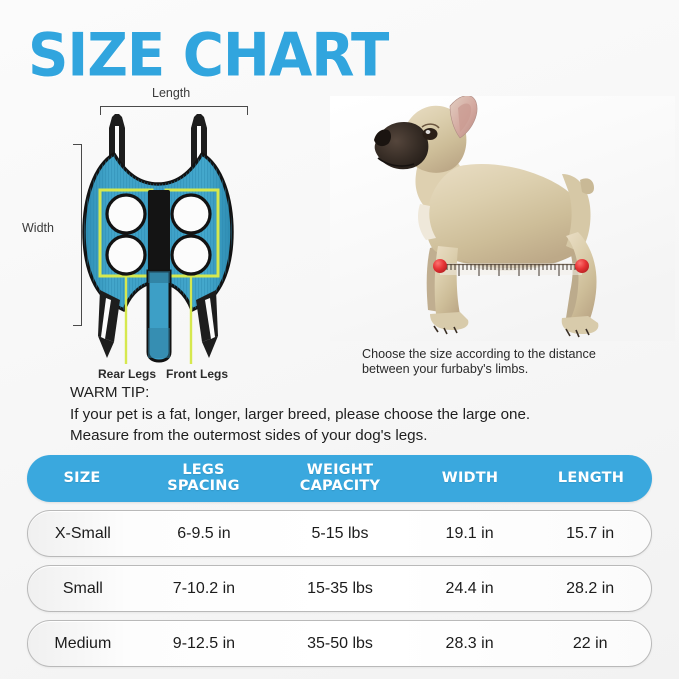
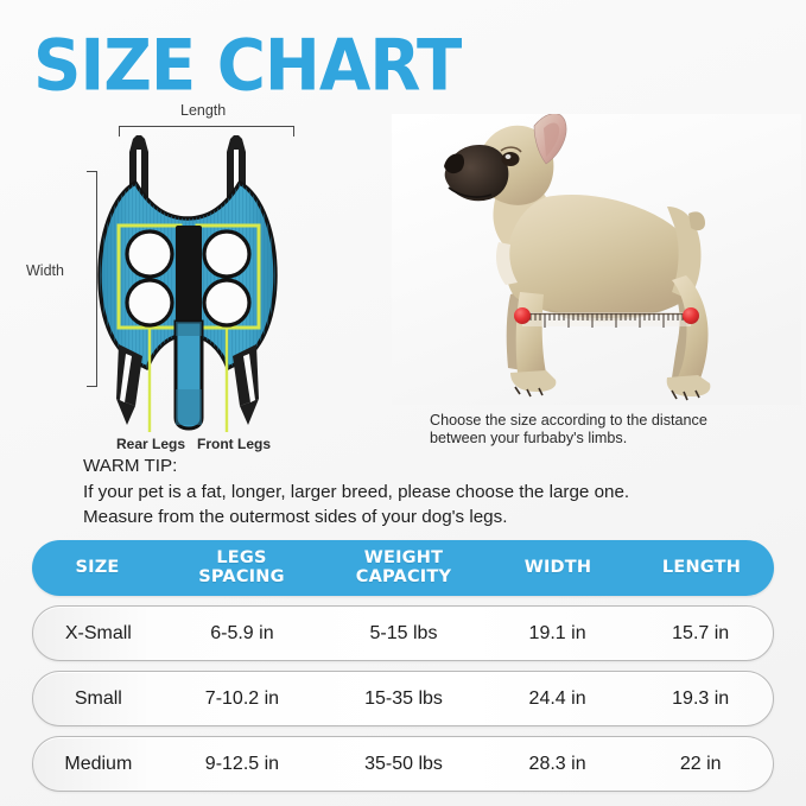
  SIZE CHART
  Length
  Width
  Rear Legs
  Front Legs
  Choose the size according to the distance
  between your furbaby's limbs.
  WARM TIP:
  If your pet is a fat, longer, larger breed, please choose the large one.
  Measure from the outermost sides of your dog's legs.
  SIZE
  LEGS
  SPACING
  WEIGHT
  CAPACITY
  WIDTH
  LENGTH
  X-Small
- 6-9.5 in
+ 6-5.9 in
  5-15 lbs
  19.1 in
  15.7 in
  Small
  7-10.2 in
  15-35 lbs
  24.4 in
- 28.2 in
+ 19.3 in
  Medium
  9-12.5 in
  35-50 lbs
  28.3 in
  22 in
